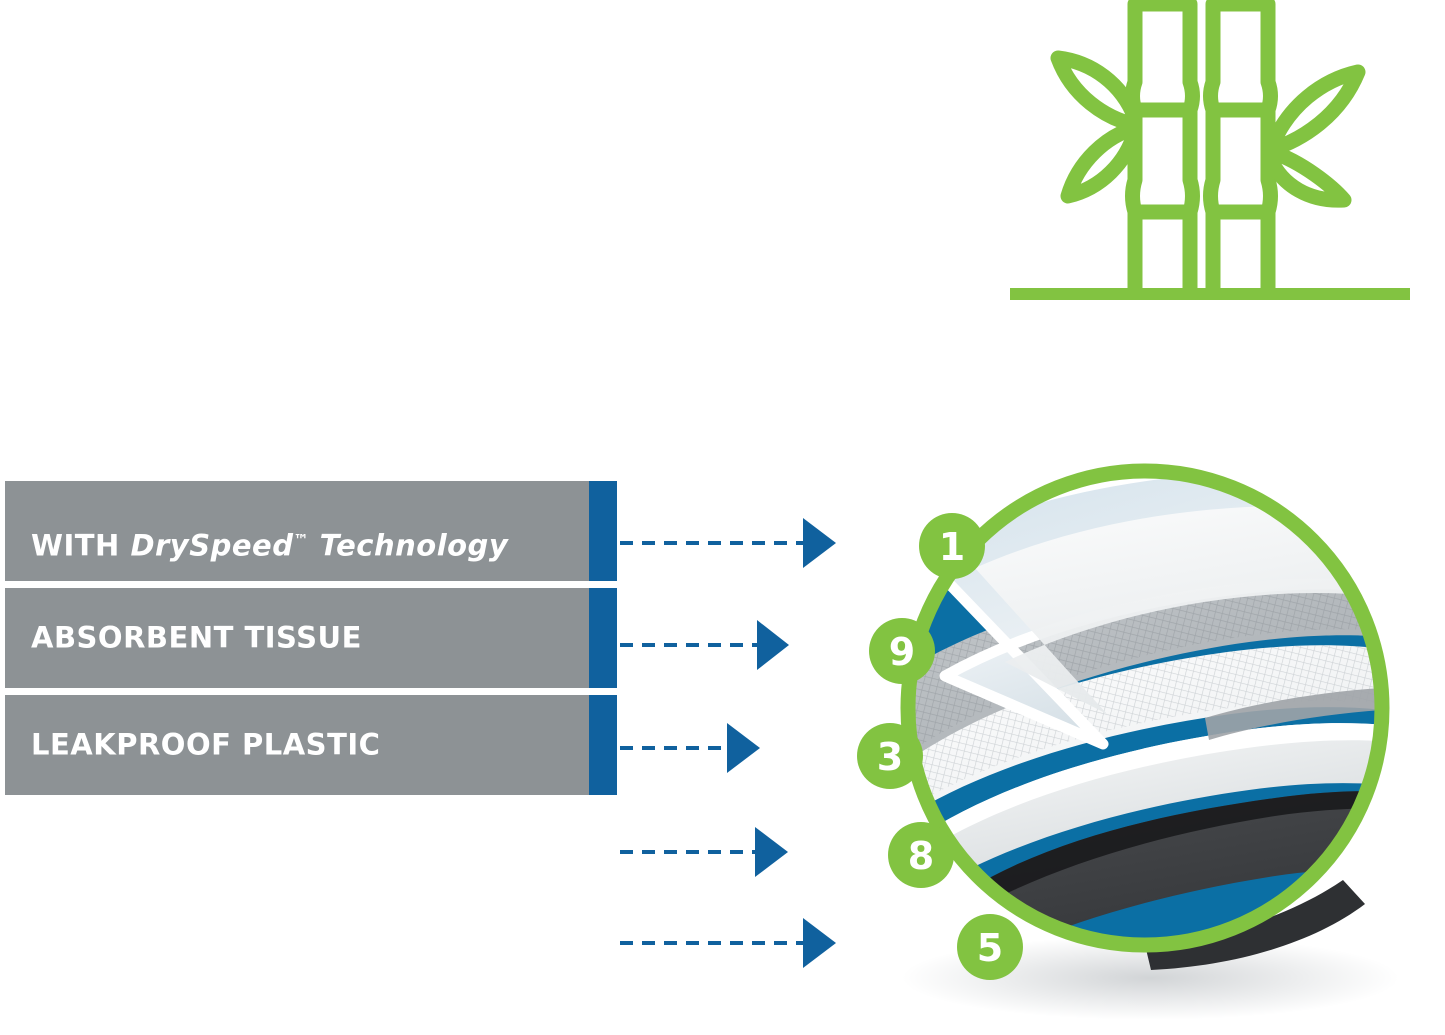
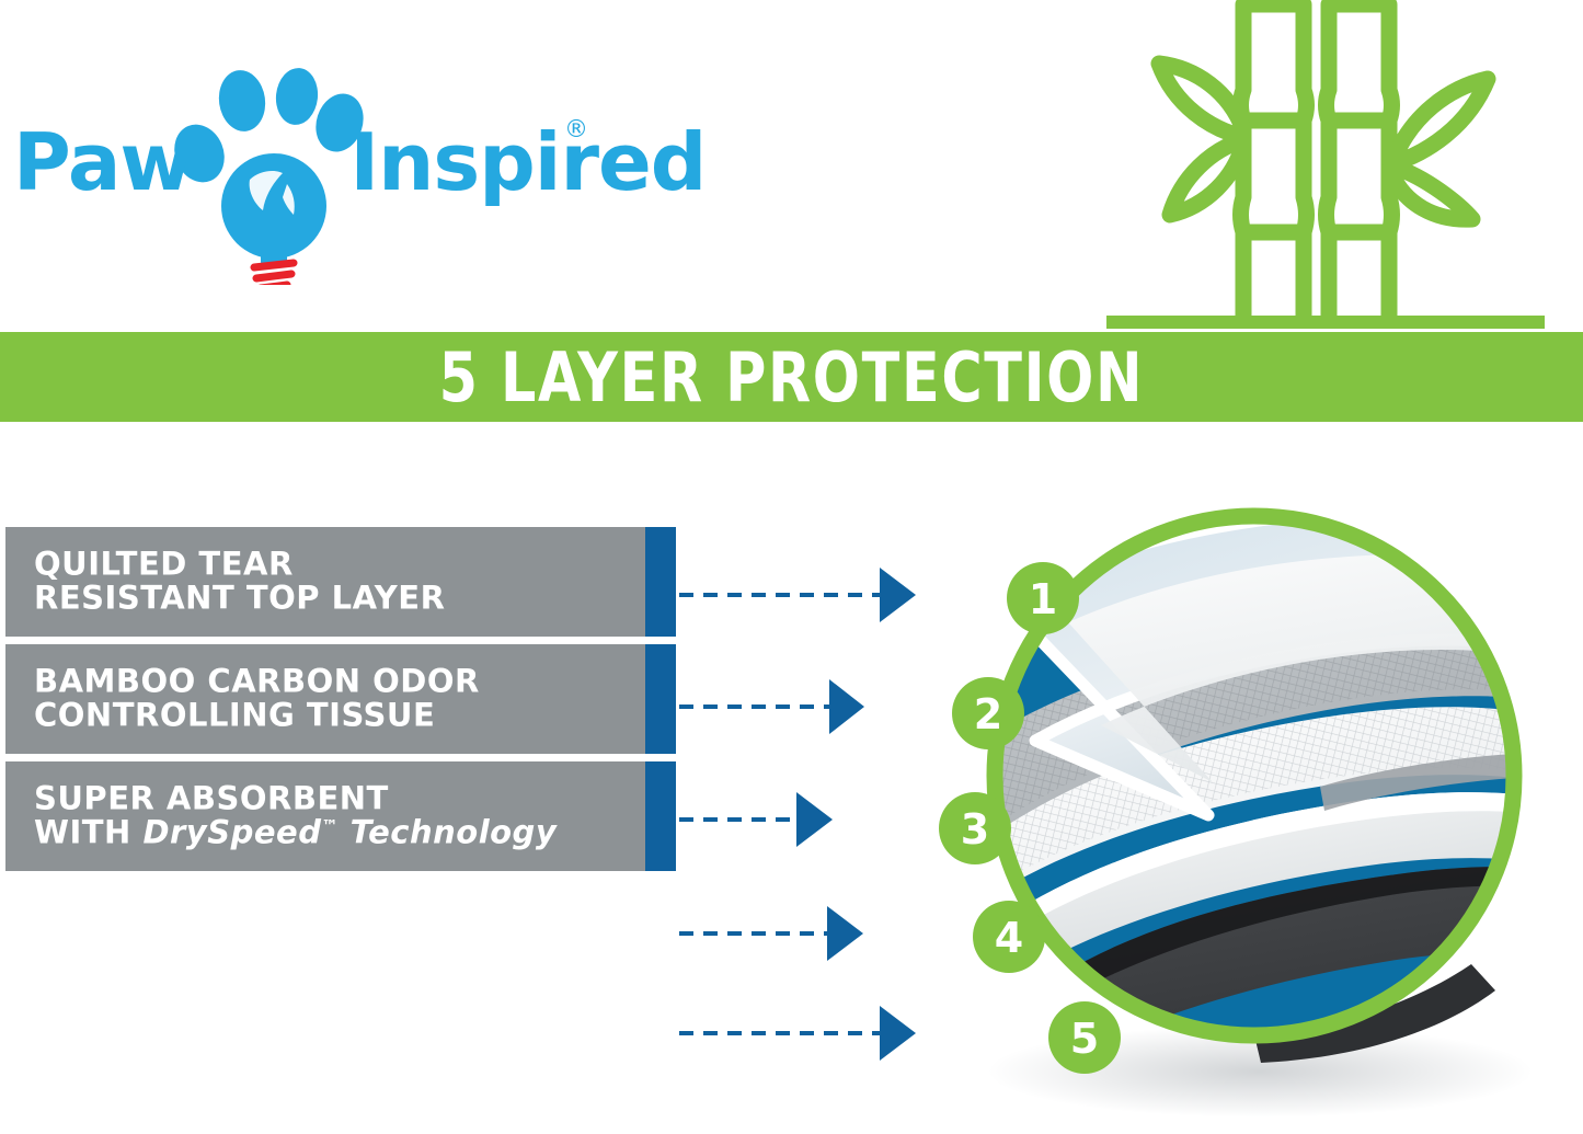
+ Paw Inspired
+ ®
+ 5 LAYER PROTECTION
+ QUILTED TEAR
+ RESISTANT TOP LAYER
+ BAMBOO CARBON ODOR
+ CONTROLLING TISSUE
+ SUPER ABSORBENT
  WITH DrySpeed™ Technology
- ABSORBENT TISSUE
- LEAKPROOF PLASTIC
  1
- 9
+ 2
  3
- 8
+ 4
  5
